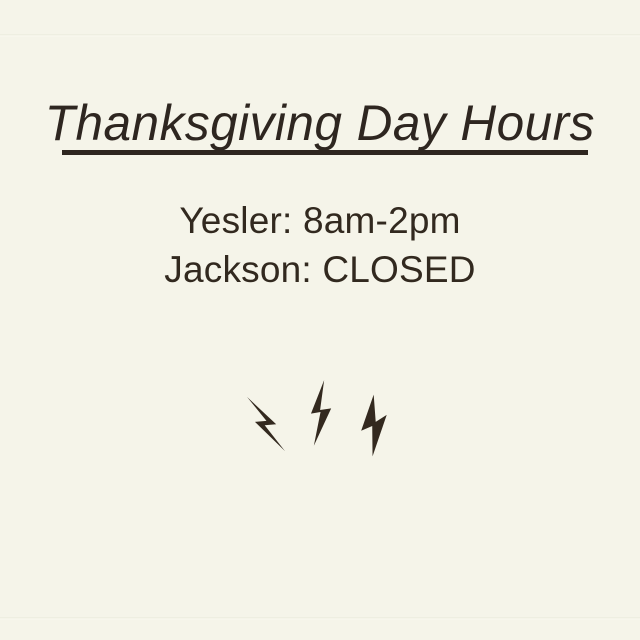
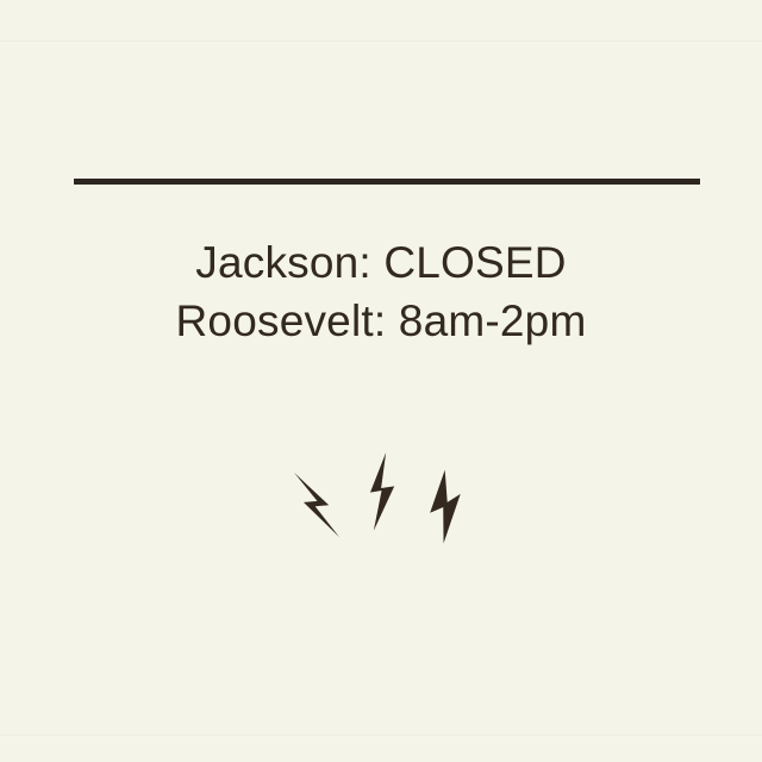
- Thanksgiving Day Hours
- Yesler: 8am-2pm
  Jackson: CLOSED
+ Roosevelt: 8am-2pm
